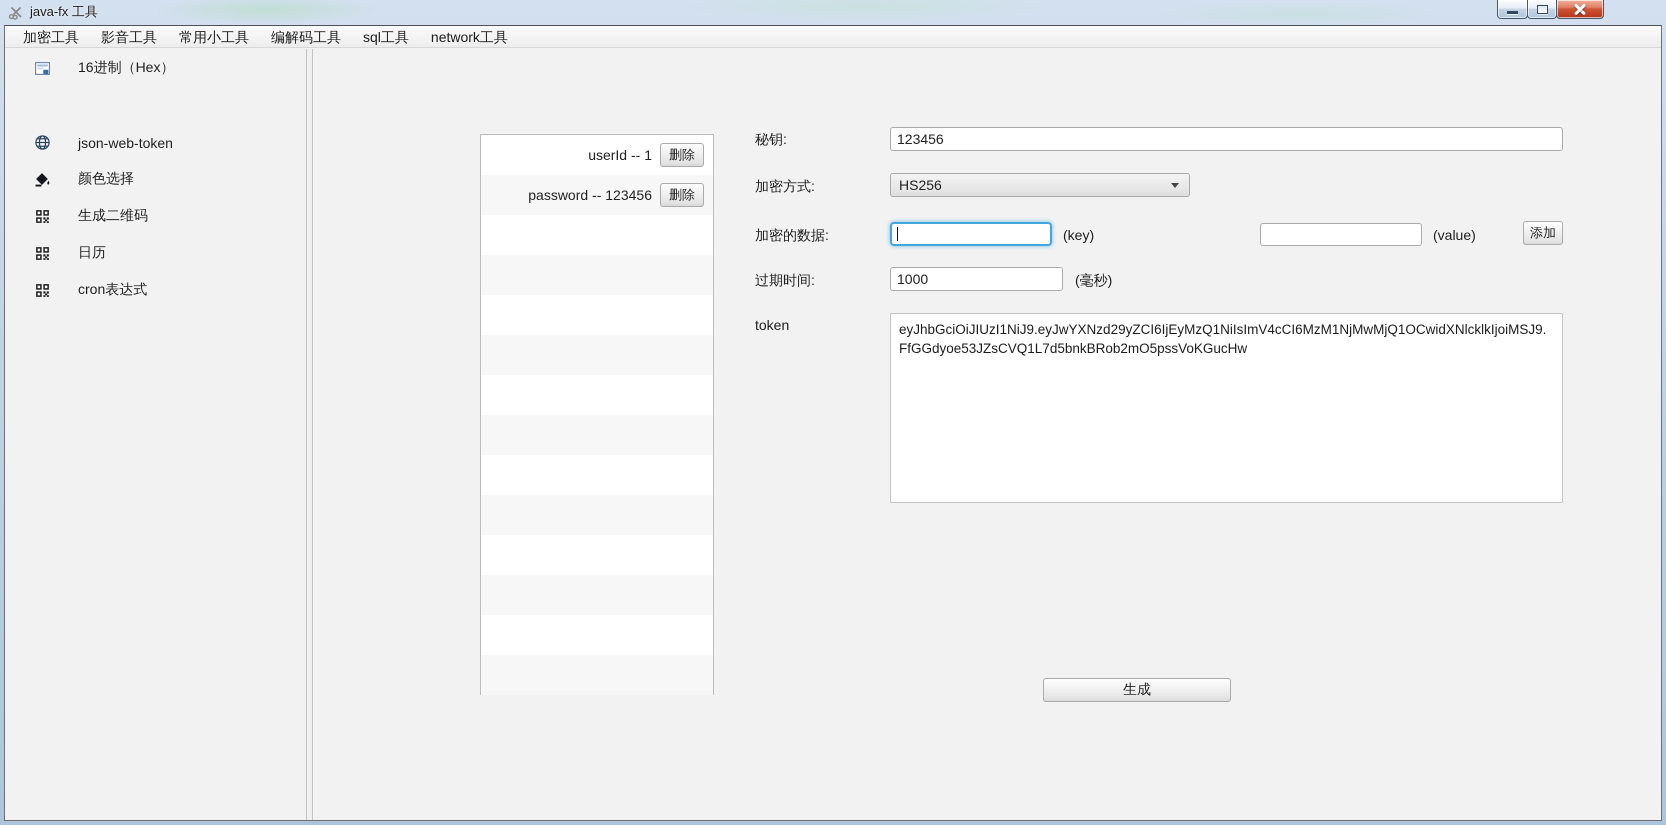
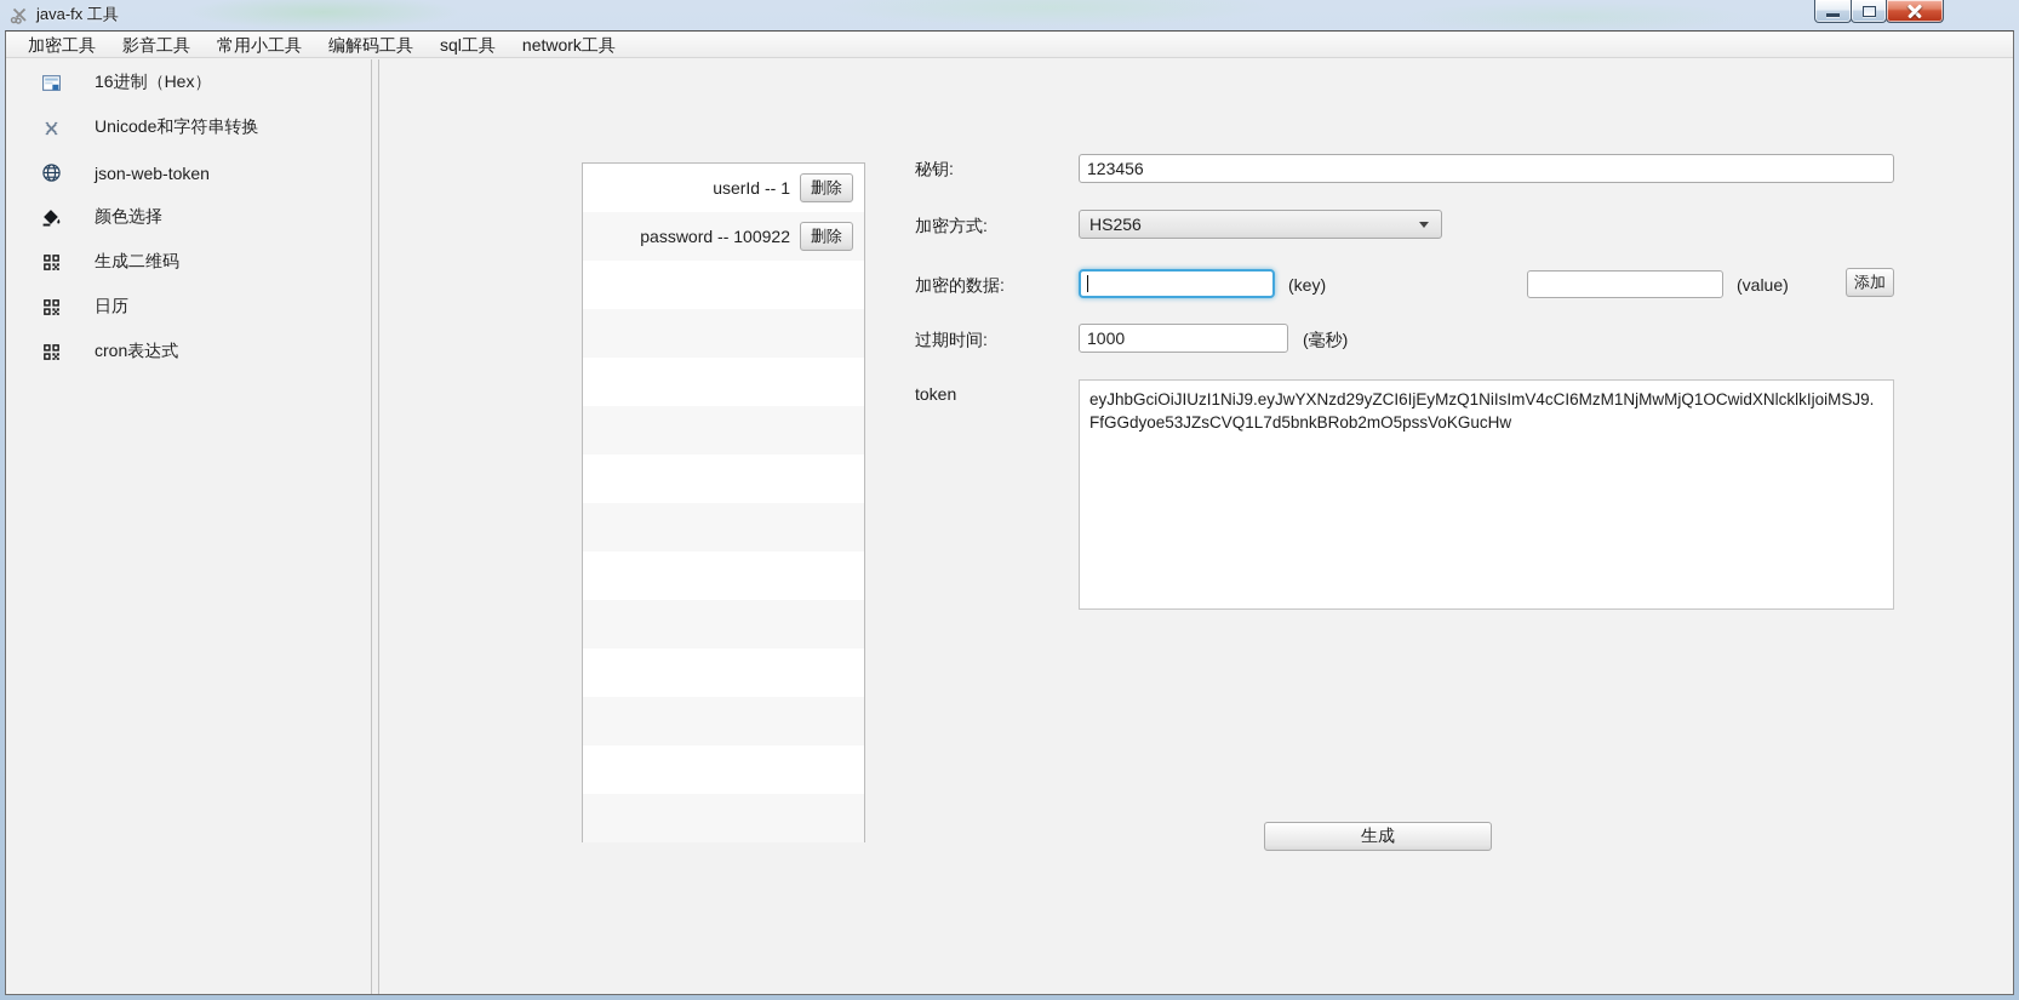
  java-fx 工具
  加密工具
  影音工具
  常用小工具
  编解码工具
  sql工具
  network工具
  16进制（Hex）
+ Unicode和字符串转换
  json-web-token
  颜色选择
  生成二维码
  日历
  cron表达式
  userId -- 1
  删除
- password -- 123456
+ password -- 100922
  删除
  秘钥:
  123456
  加密方式:
  HS256
  加密的数据:
  (key)
  (value)
  添加
  过期时间:
  1000
  (毫秒)
  token
  生成
